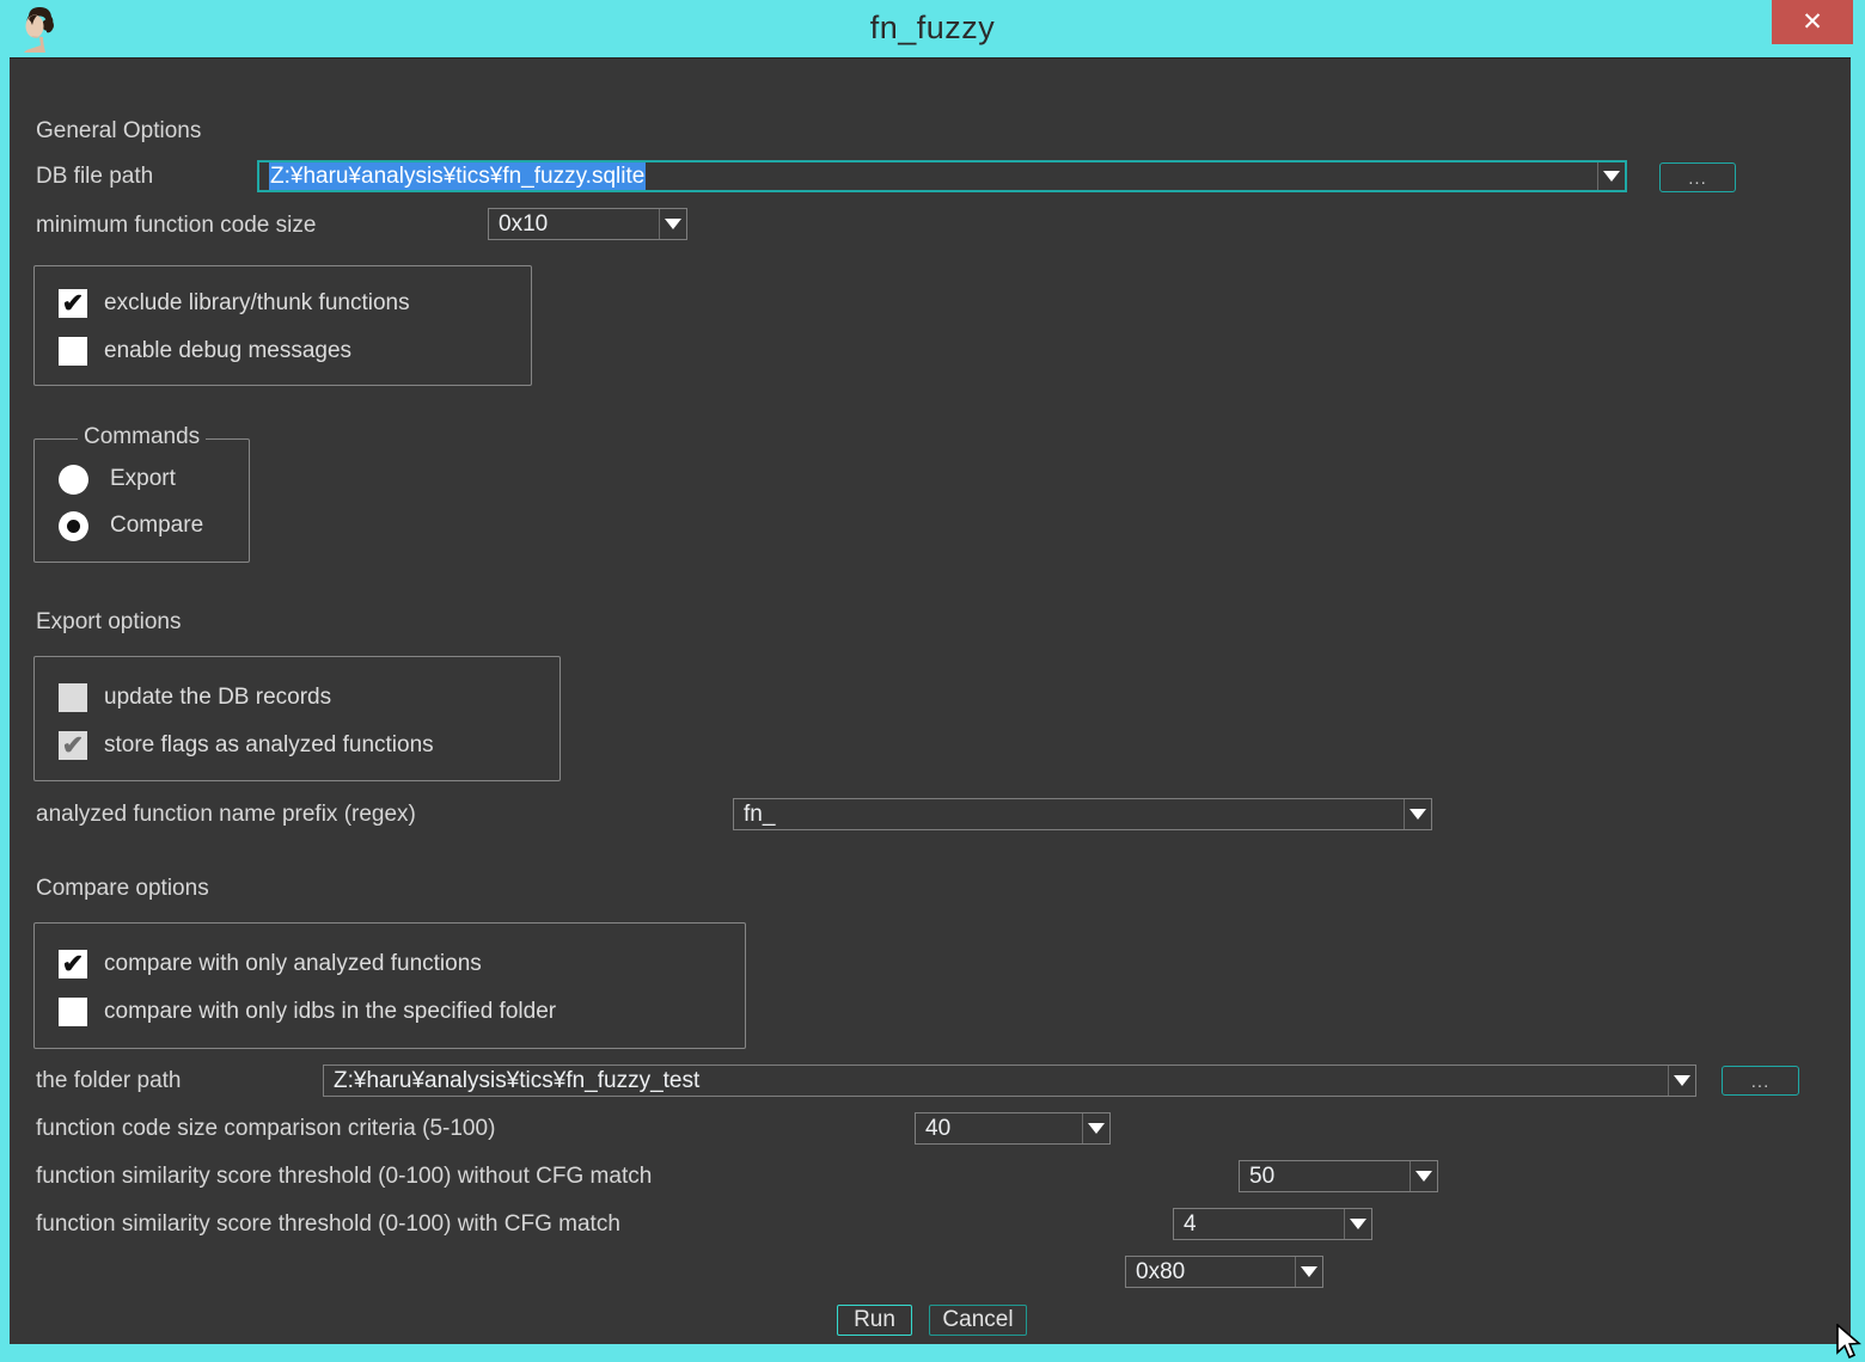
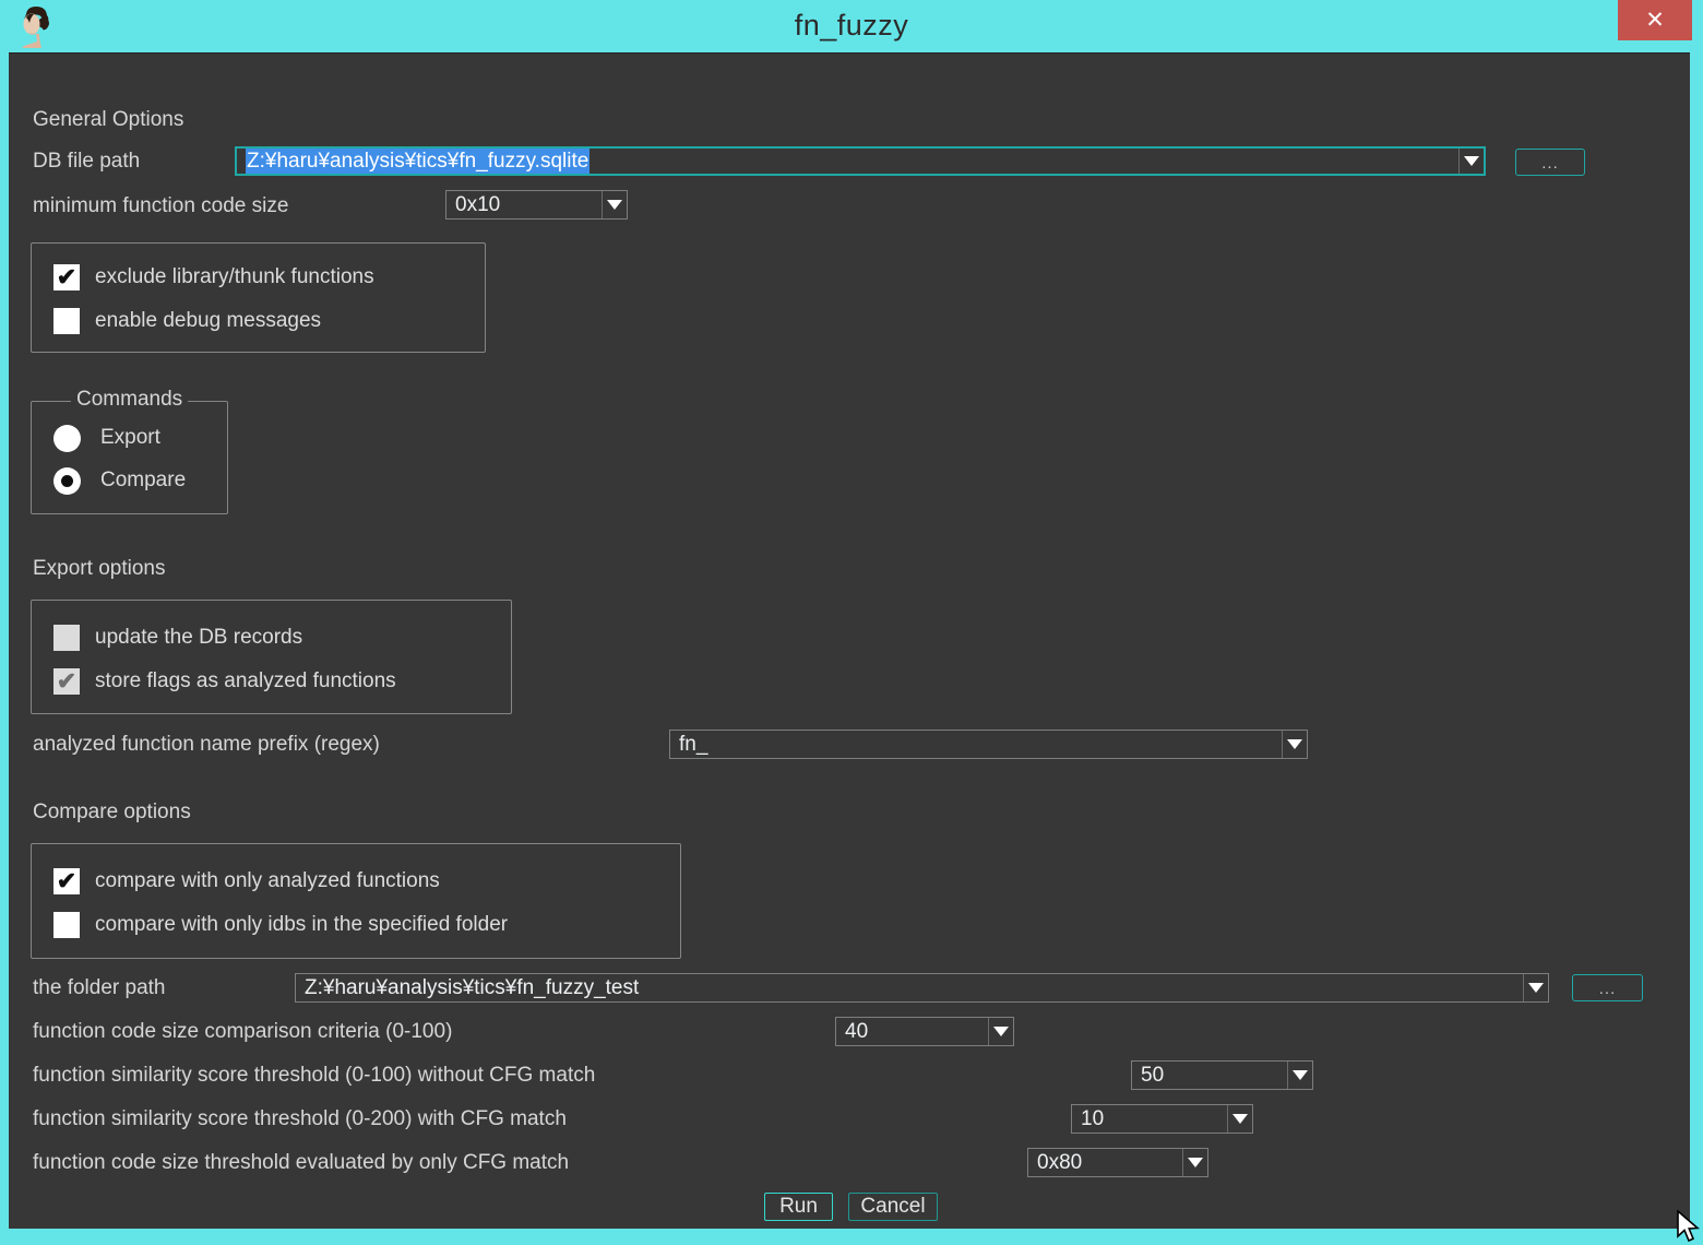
  fn_fuzzy
  ✕
  General Options
  DB file path
  Z:¥haru¥analysis¥tics¥fn_fuzzy.sqlite
  ...
  minimum function code size
  0x10
  exclude library/thunk functions
  enable debug messages
  Commands
  Export
  Compare
  Export options
  update the DB records
  store flags as analyzed functions
  analyzed function name prefix (regex)
  fn_
  Compare options
  compare with only analyzed functions
  compare with only idbs in the specified folder
  the folder path
  Z:¥haru¥analysis¥tics¥fn_fuzzy_test
  ...
- function code size comparison criteria (5-100)
+ function code size comparison criteria (0-100)
  40
  function similarity score threshold (0-100) without CFG match
  50
- function similarity score threshold (0-100) with CFG match
+ function similarity score threshold (0-200) with CFG match
- 4
+ 10
+ function code size threshold evaluated by only CFG match
  0x80
  Run
  Cancel
